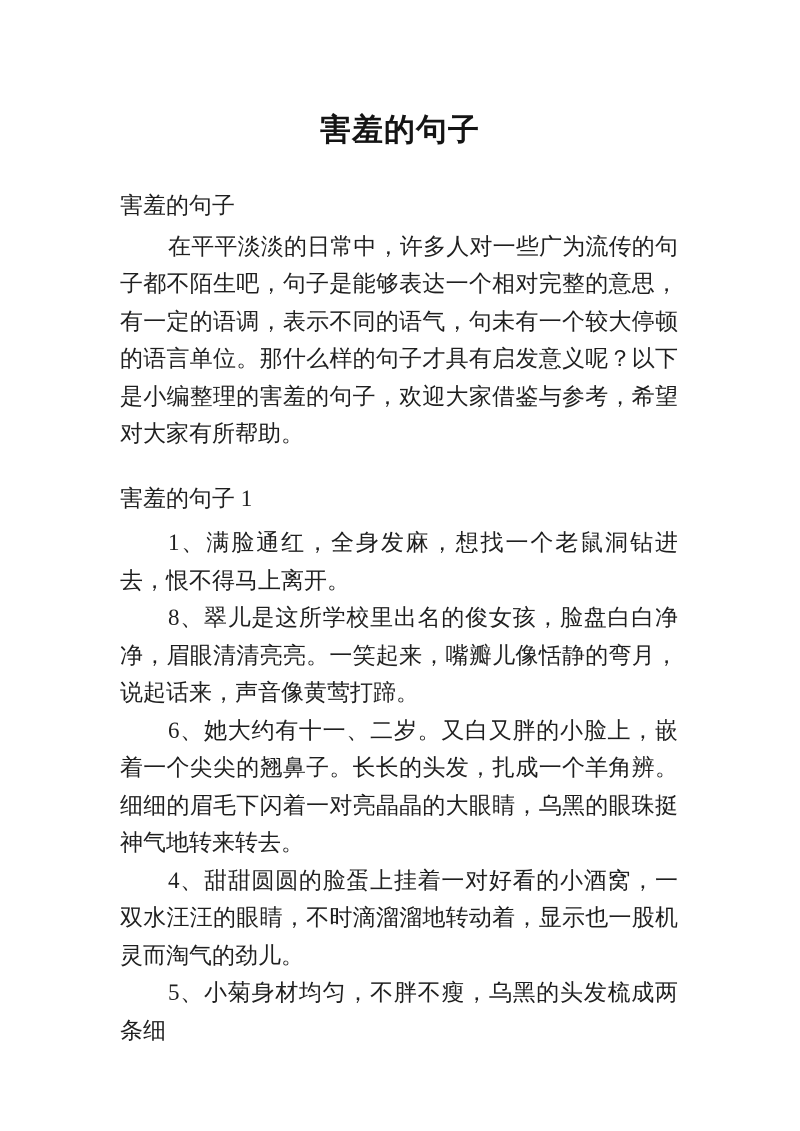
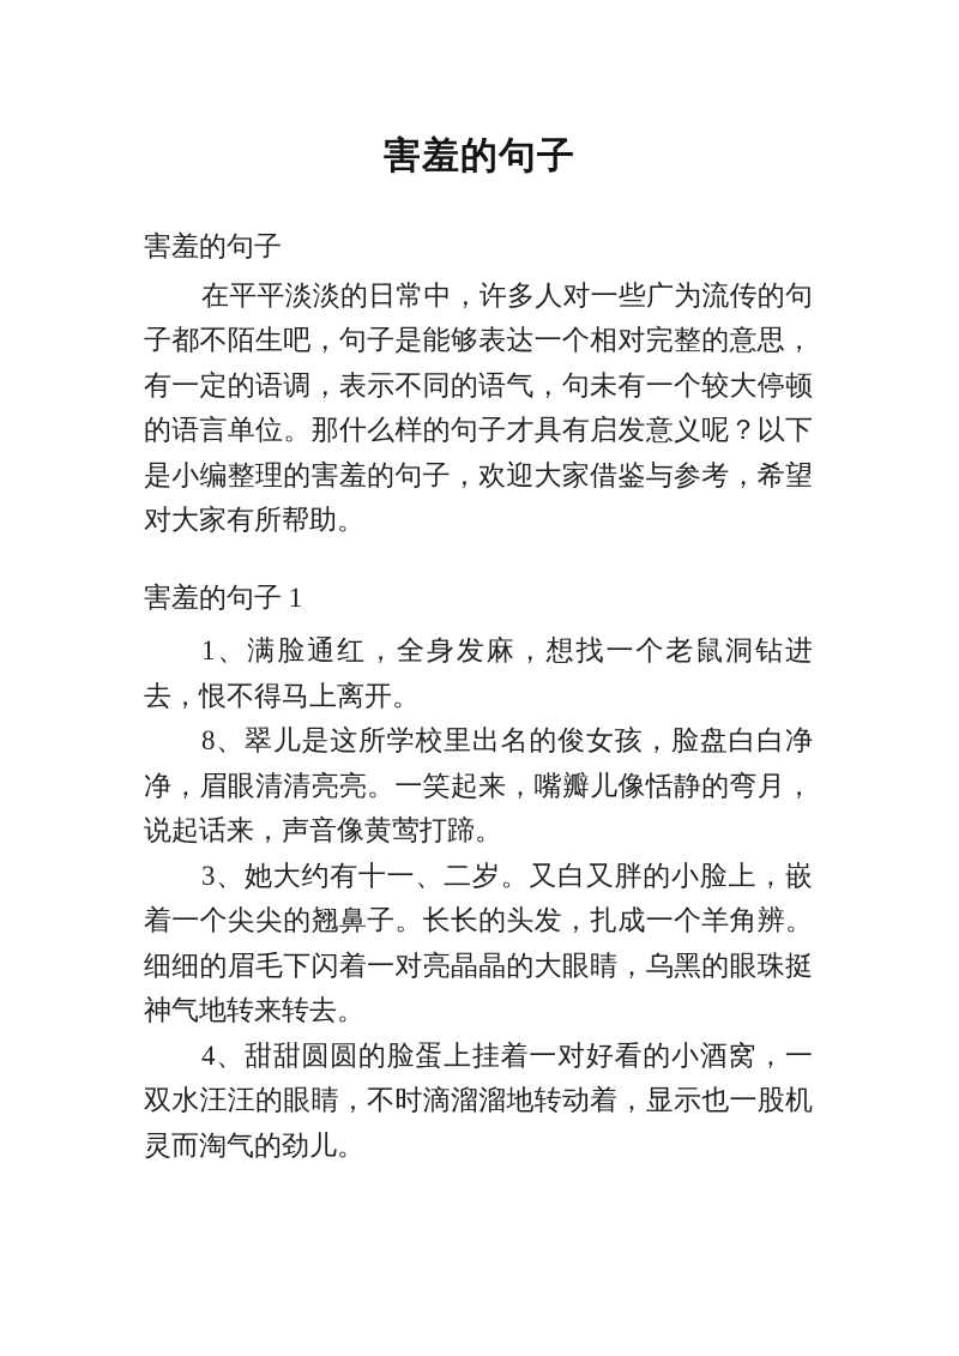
  害羞的句子
  害羞的句子
  在平平淡淡的日常中，许多人对一些广为流传的句子都不陌生吧，句子是能够表达一个相对完整的意思，有一定的语调，表示不同的语气，句未有一个较大停顿的语言单位。那什么样的句子才具有启发意义呢？以下是小编整理的害羞的句子，欢迎大家借鉴与参考，希望对大家有所帮助。
  害羞的句子 1
  1、满脸通红，全身发麻，想找一个老鼠洞钻进去，恨不得马上离开。
  8、翠儿是这所学校里出名的俊女孩，脸盘白白净净，眉眼清清亮亮。一笑起来，嘴瓣儿像恬静的弯月，说起话来，声音像黄莺打蹄。
- 6、她大约有十一、二岁。又白又胖的小脸上，嵌着一个尖尖的翘鼻子。长长的头发，扎成一个羊角辨。细细的眉毛下闪着一对亮晶晶的大眼睛，乌黑的眼珠挺神气地转来转去。
+ 3、她大约有十一、二岁。又白又胖的小脸上，嵌着一个尖尖的翘鼻子。长长的头发，扎成一个羊角辨。细细的眉毛下闪着一对亮晶晶的大眼睛，乌黑的眼珠挺神气地转来转去。
  4、甜甜圆圆的脸蛋上挂着一对好看的小酒窝，一双水汪汪的眼睛，不时滴溜溜地转动着，显示也一股机灵而淘气的劲儿。
- 5、小菊身材均匀，不胖不瘦，乌黑的头发梳成两条细
